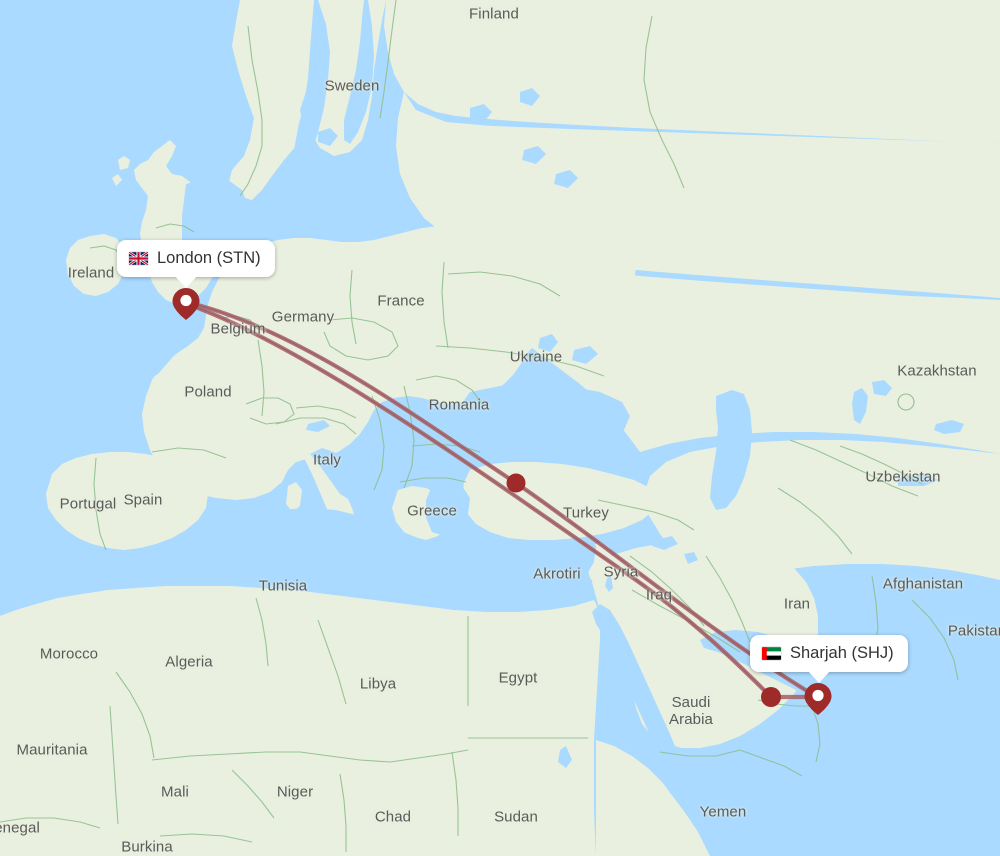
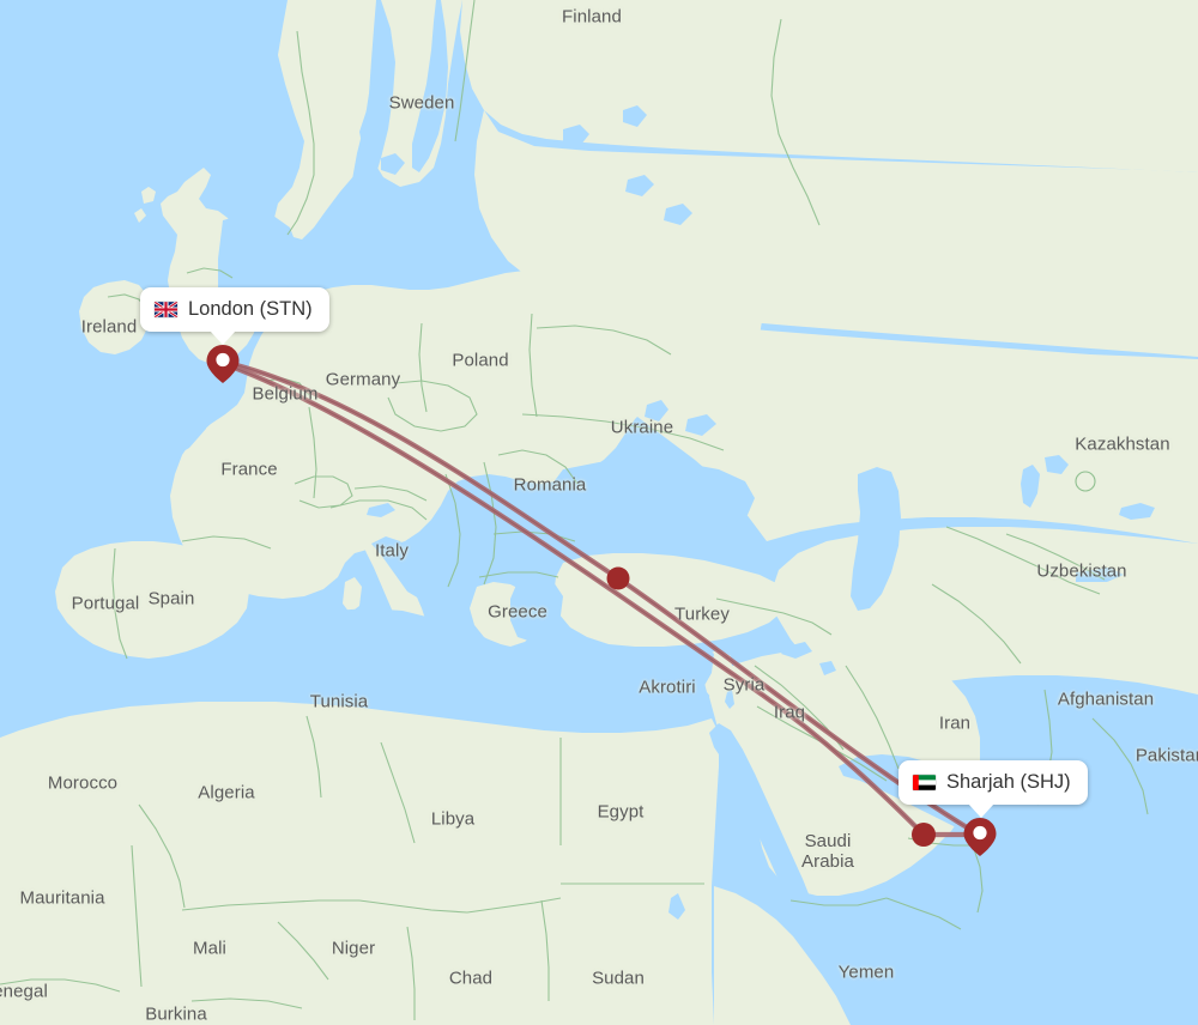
  Finland
  Sweden
  Ireland
- France
+ Poland
  Germany
  Belgium
  Ukraine
  Kazakhstan
- Poland
+ France
  Romania
  Italy
  Uzbekistan
  Greece
  Portugal
  Spain
  Turkey
  Akrotiri
  Syria
  Tunisia
  Afghanistan
  Iraq
  Iran
  Pakista
  Morocco
  Algeria
  Libya
  Egypt
  Saudi
  Arabia
  Mauritania
  Mali
  Niger
  Chad
  Sudan
  Yemen
  negal
  Burkina
  London (STN)
  Sharjah (SHJ)
